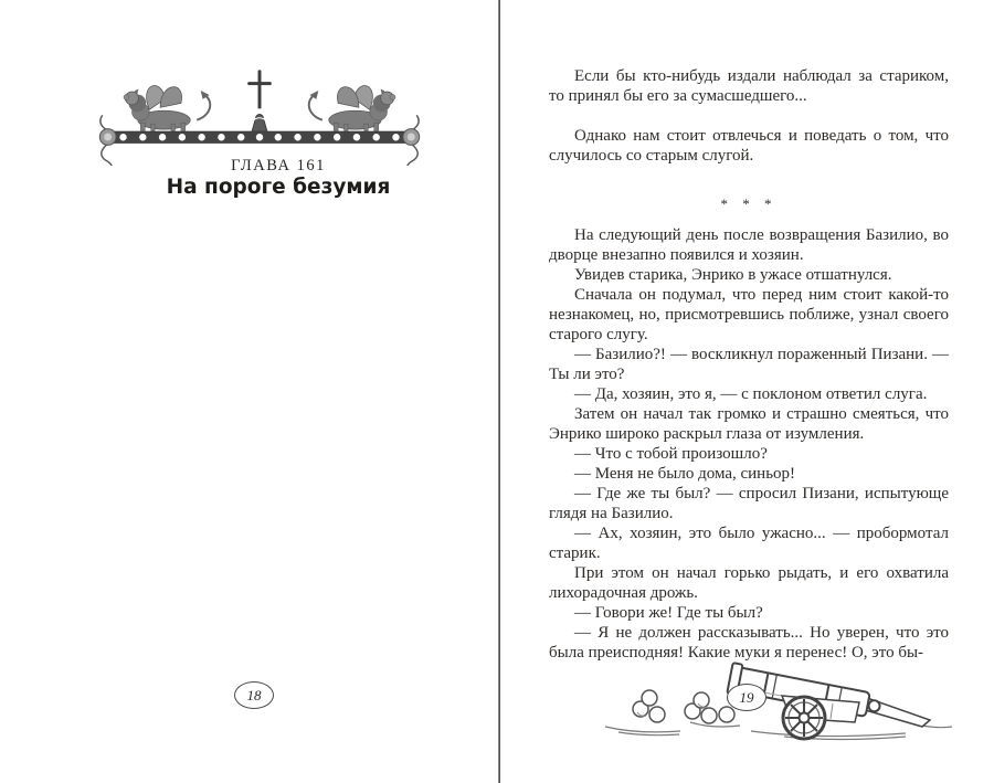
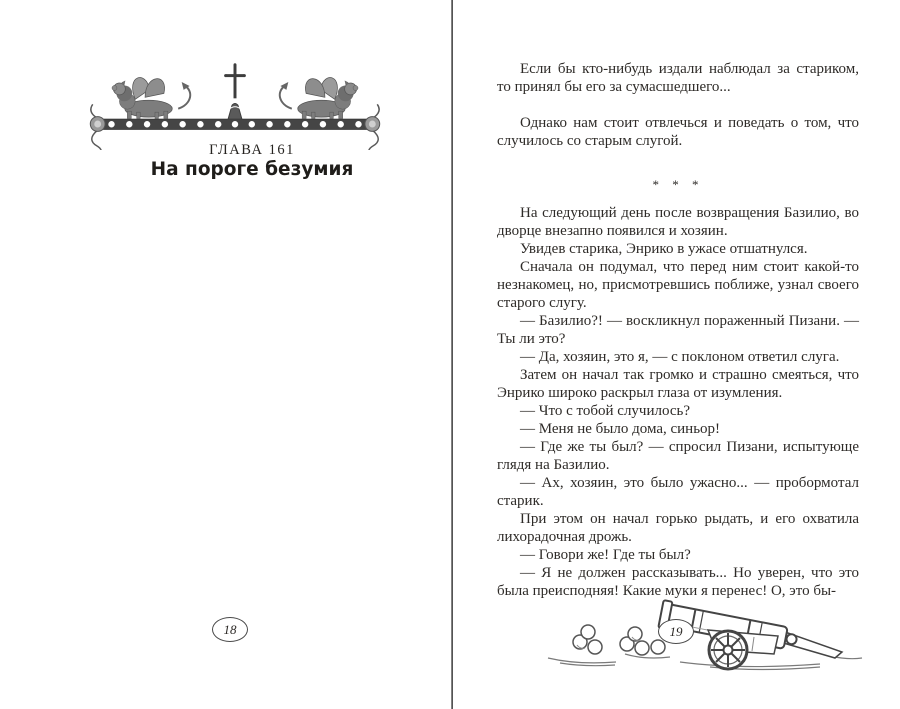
  ГЛАВА 161
  На пороге безумия
  18
  Если бы кто-нибудь издали наблюдал за стариком, то принял бы его за сумасшедшего...
  Однако нам стоит отвлечься и поведать о том, что случилось со старым слугой.
  * * *
  На следующий день после возвращения Базилио, во дворце внезапно появился и хозяин.
  Увидев старика, Энрико в ужасе отшатнулся.
  Сначала он подумал, что перед ним стоит какой-то незнакомец, но, присмотревшись поближе, узнал своего старого слугу.
  — Базилио?! — воскликнул пораженный Пизани. — Ты ли это?
  — Да, хозяин, это я, — с поклоном ответил слуга.
  Затем он начал так громко и страшно смеяться, что Энрико широко раскрыл глаза от изумления.
- — Что с тобой произошло?
+ — Что с тобой случилось?
  — Меня не было дома, синьор!
  — Где же ты был? — спросил Пизани, испытующе глядя на Базилио.
  — Ах, хозяин, это было ужасно... — пробормотал старик.
  При этом он начал горько рыдать, и его охватила лихорадочная дрожь.
  — Говори же! Где ты был?
  — Я не должен рассказывать... Но уверен, что это была преисподняя! Какие муки я перенес! О, это бы-
  19
